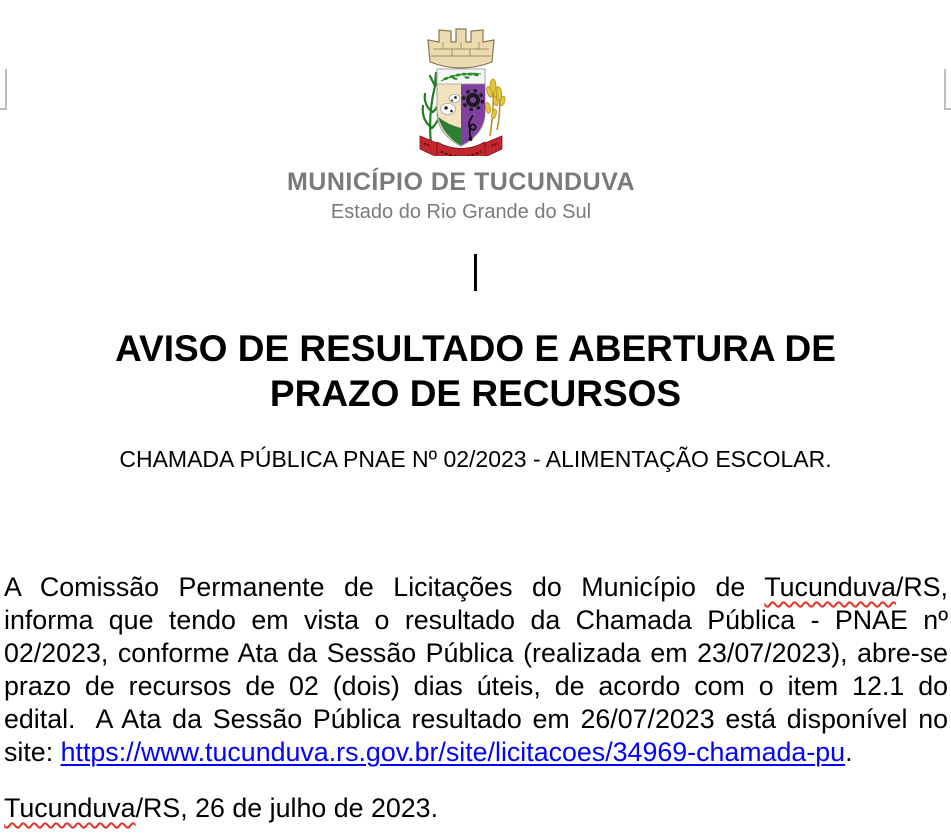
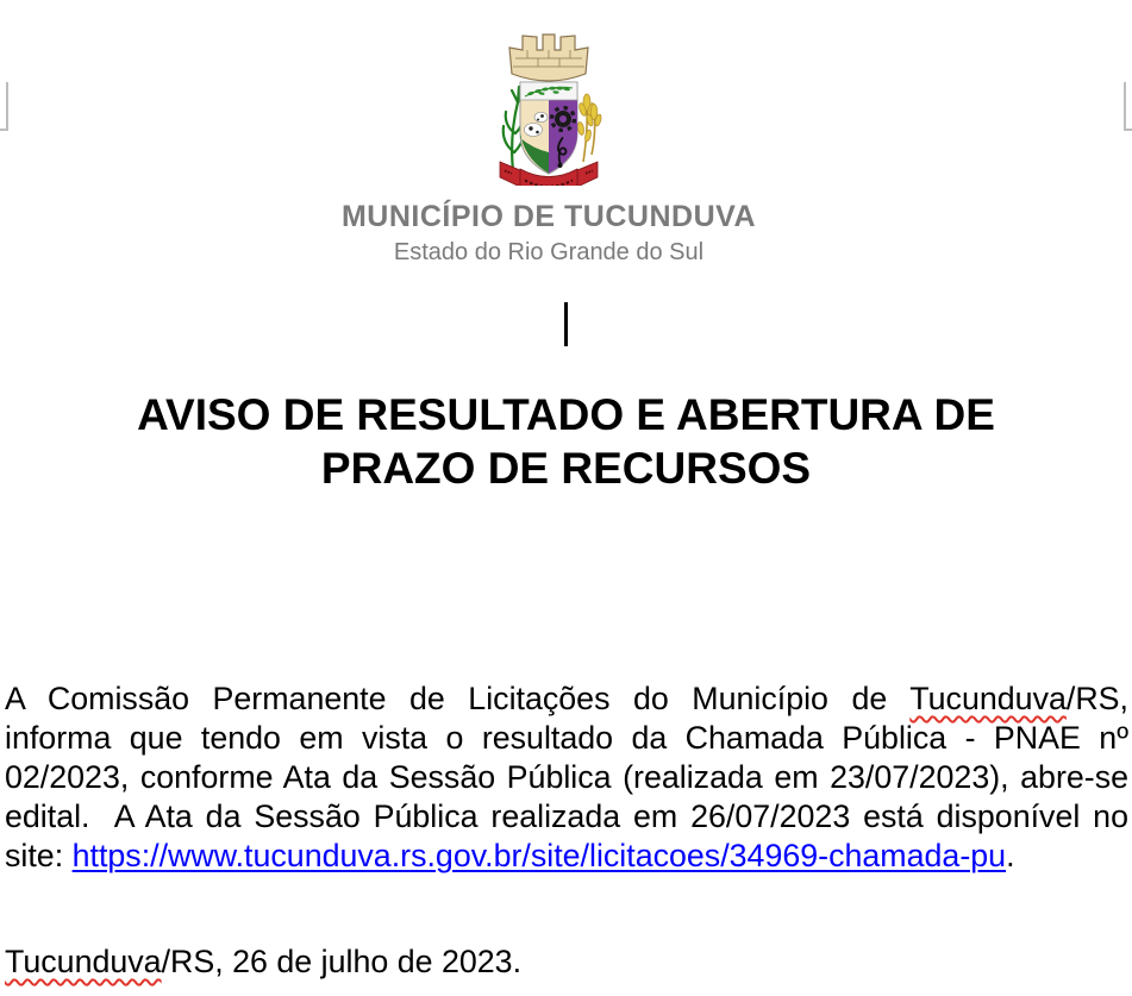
  MUNICÍPIO DE TUCUNDUVA
  Estado do Rio Grande do Sul
  AVISO DE RESULTADO E ABERTURA DE
  PRAZO DE RECURSOS
- CHAMADA PÚBLICA PNAE Nº 02/2023 - ALIMENTAÇÃO ESCOLAR.
  A Comissão Permanente de Licitações do Município de Tucunduva/RS,
  informa que tendo em vista o resultado da Chamada Pública - PNAE nº
  02/2023, conforme Ata da Sessão Pública (realizada em 23/07/2023), abre-se
- prazo de recursos de 02 (dois) dias úteis, de acordo com o item 12.1 do
- edital. A Ata da Sessão Pública resultado em 26/07/2023 está disponível no
+ edital. A Ata da Sessão Pública realizada em 26/07/2023 está disponível no
  site: https://www.tucunduva.rs.gov.br/site/licitacoes/34969-chamada-pu.
  Tucunduva/RS, 26 de julho de 2023.
